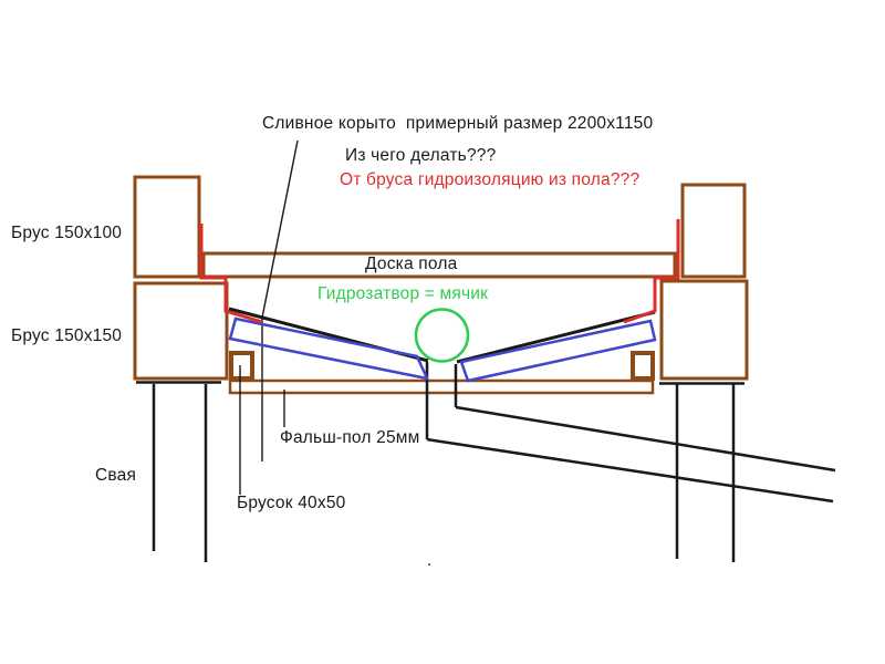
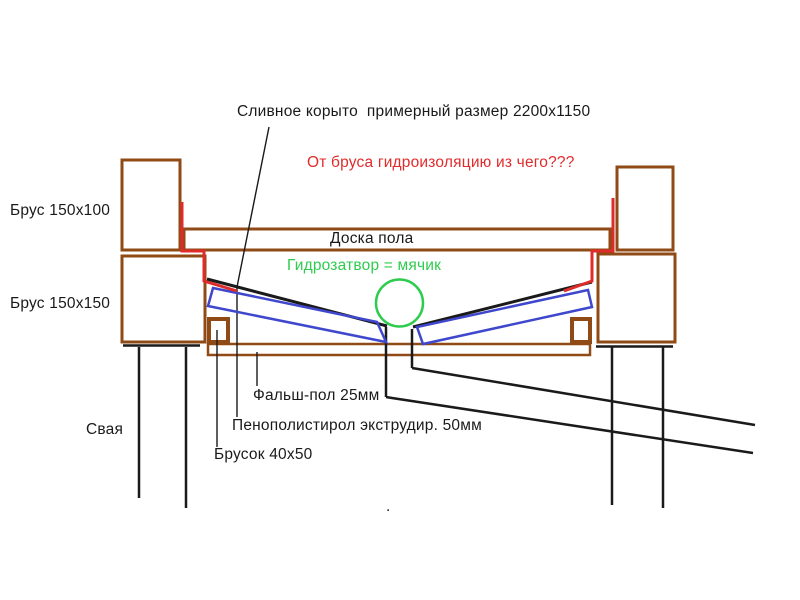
  Сливное корыто примерный размер 2200x1150
- Из чего делать???
- От бруса гидроизоляцию из пола???
+ От бруса гидроизоляцию из чего???
  Брус 150x100
  Доска пола
  Гидрозатвор = мячик
  Брус 150x150
  Фальш-пол 25мм
  Свая
+ Пенополистирол экструдир. 50мм
  Брусок 40x50
  .
